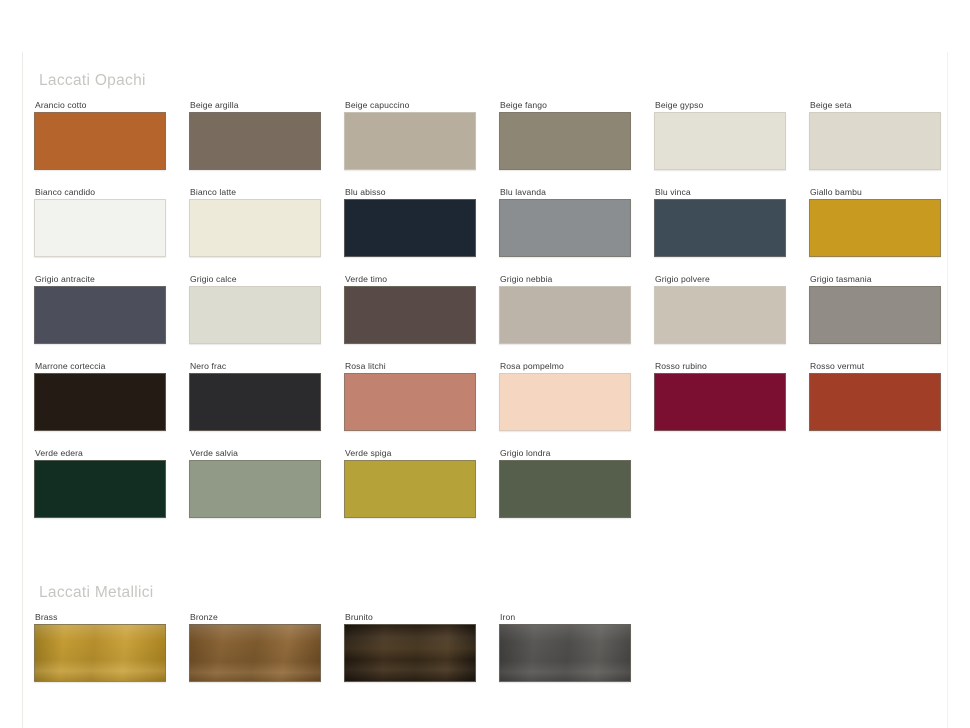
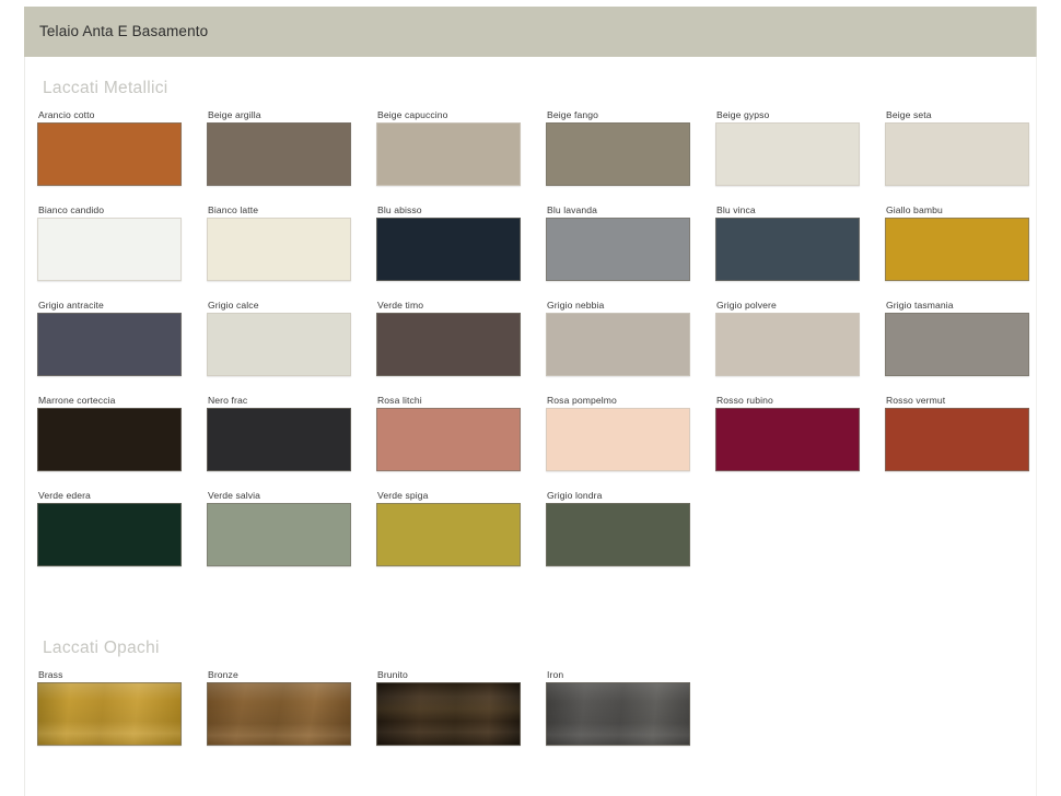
+ Telaio Anta E Basamento
- Laccati Opachi
+ Laccati Metallici
  Arancio cotto
  Beige argilla
  Beige capuccino
  Beige fango
  Beige gypso
  Beige seta
  Bianco candido
  Bianco latte
  Blu abisso
  Blu lavanda
  Blu vinca
  Giallo bambu
  Grigio antracite
  Grigio calce
  Verde timo
  Grigio nebbia
  Grigio polvere
  Grigio tasmania
  Marrone corteccia
  Nero frac
  Rosa litchi
  Rosa pompelmo
  Rosso rubino
  Rosso vermut
  Verde edera
  Verde salvia
  Verde spiga
  Grigio londra
- Laccati Metallici
+ Laccati Opachi
  Brass
  Bronze
  Brunito
  Iron
